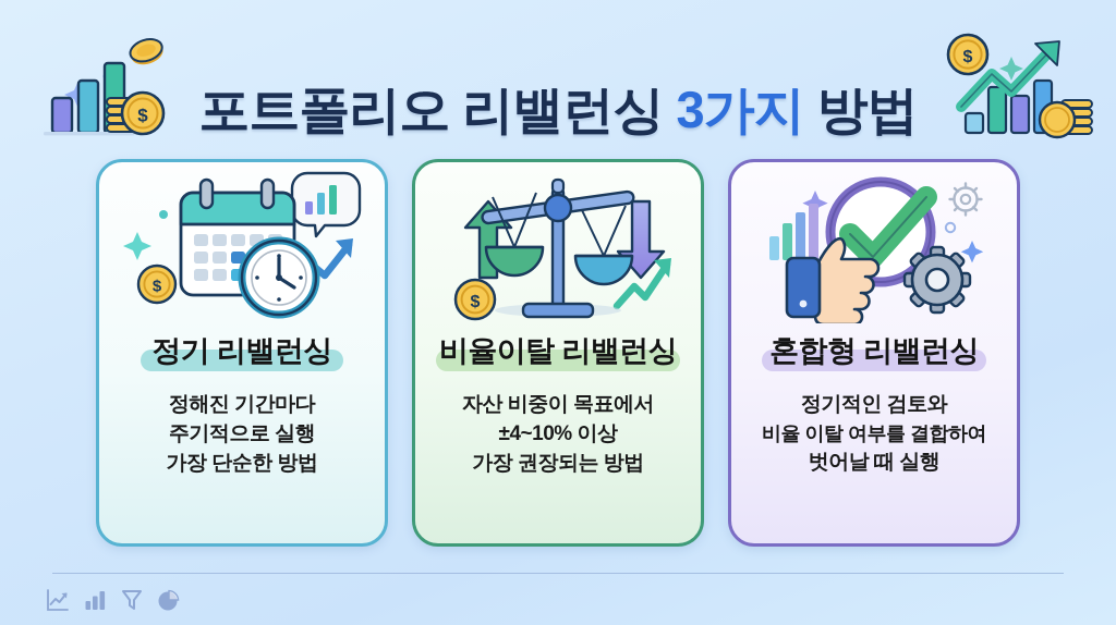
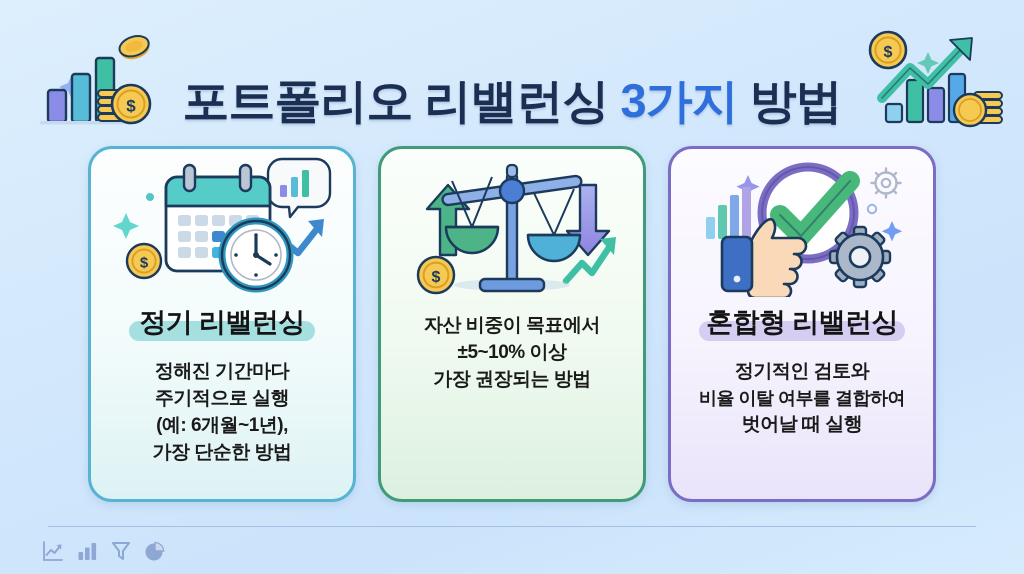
  $
  포트폴리오 리밸런싱 3가지 방법
  $
  $
  정기 리밸런싱
  정해진 기간마다
  주기적으로 실행
+ (예: 6개월~1년),
  가장 단순한 방법
  $
- 비율이탈 리밸런싱
  자산 비중이 목표에서
- ±4~10% 이상
+ ±5~10% 이상
  가장 권장되는 방법
  혼합형 리밸런싱
  정기적인 검토와
  비율 이탈 여부를 결합하여
  벗어날 때 실행
